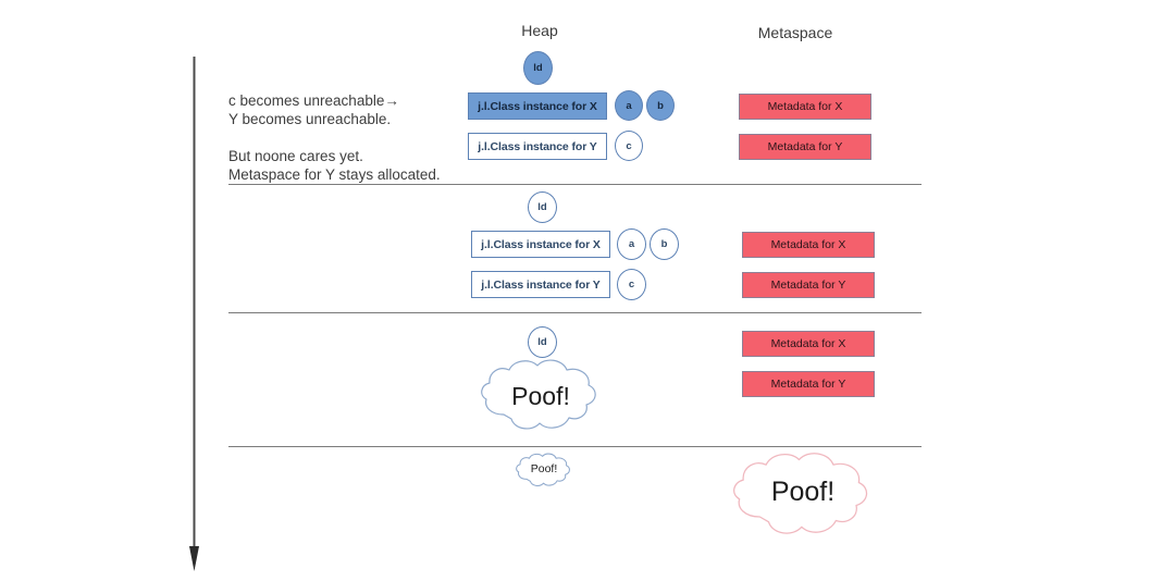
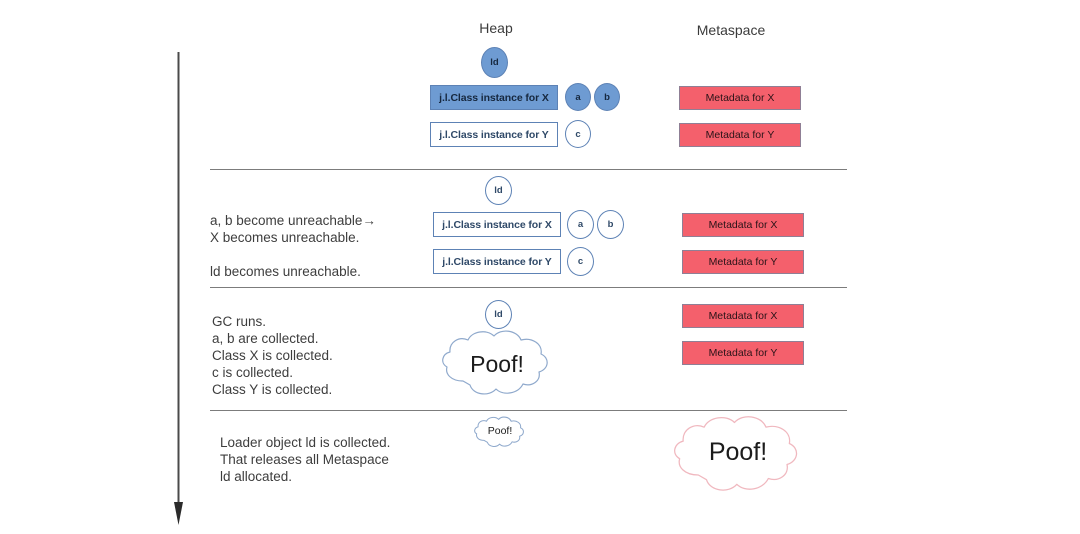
  Heap
  Metaspace
- c becomes unreachable→
- Y becomes unreachable.
- But noone cares yet.
- Metaspace for Y stays allocated.
  ld
  j.l.Class instance for X
  a
  b
  j.l.Class instance for Y
  c
  Metadata for X
  Metadata for Y
+ a, b become unreachable→
+ X becomes unreachable.
+ ld becomes unreachable.
  ld
  j.l.Class instance for X
  a
  b
  j.l.Class instance for Y
  c
  Metadata for X
  Metadata for Y
+ GC runs.
+ a, b are collected.
+ Class X is collected.
+ c is collected.
+ Class Y is collected.
  ld
  Poof!
  Metadata for X
  Metadata for Y
+ Loader object ld is collected.
+ That releases all Metaspace
+ ld allocated.
  Poof!
  Poof!
